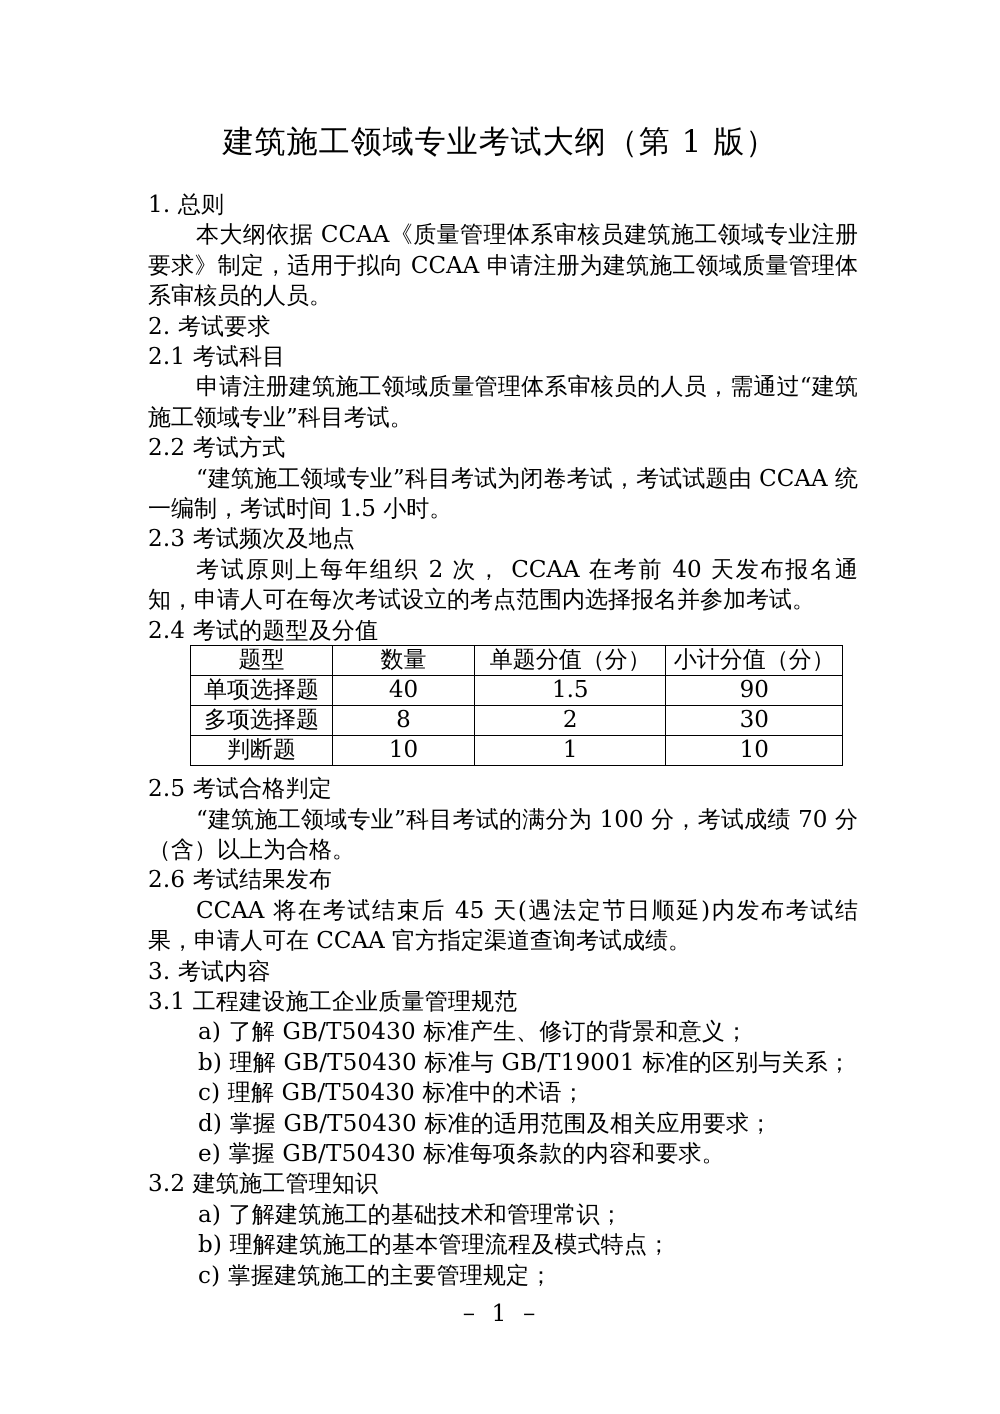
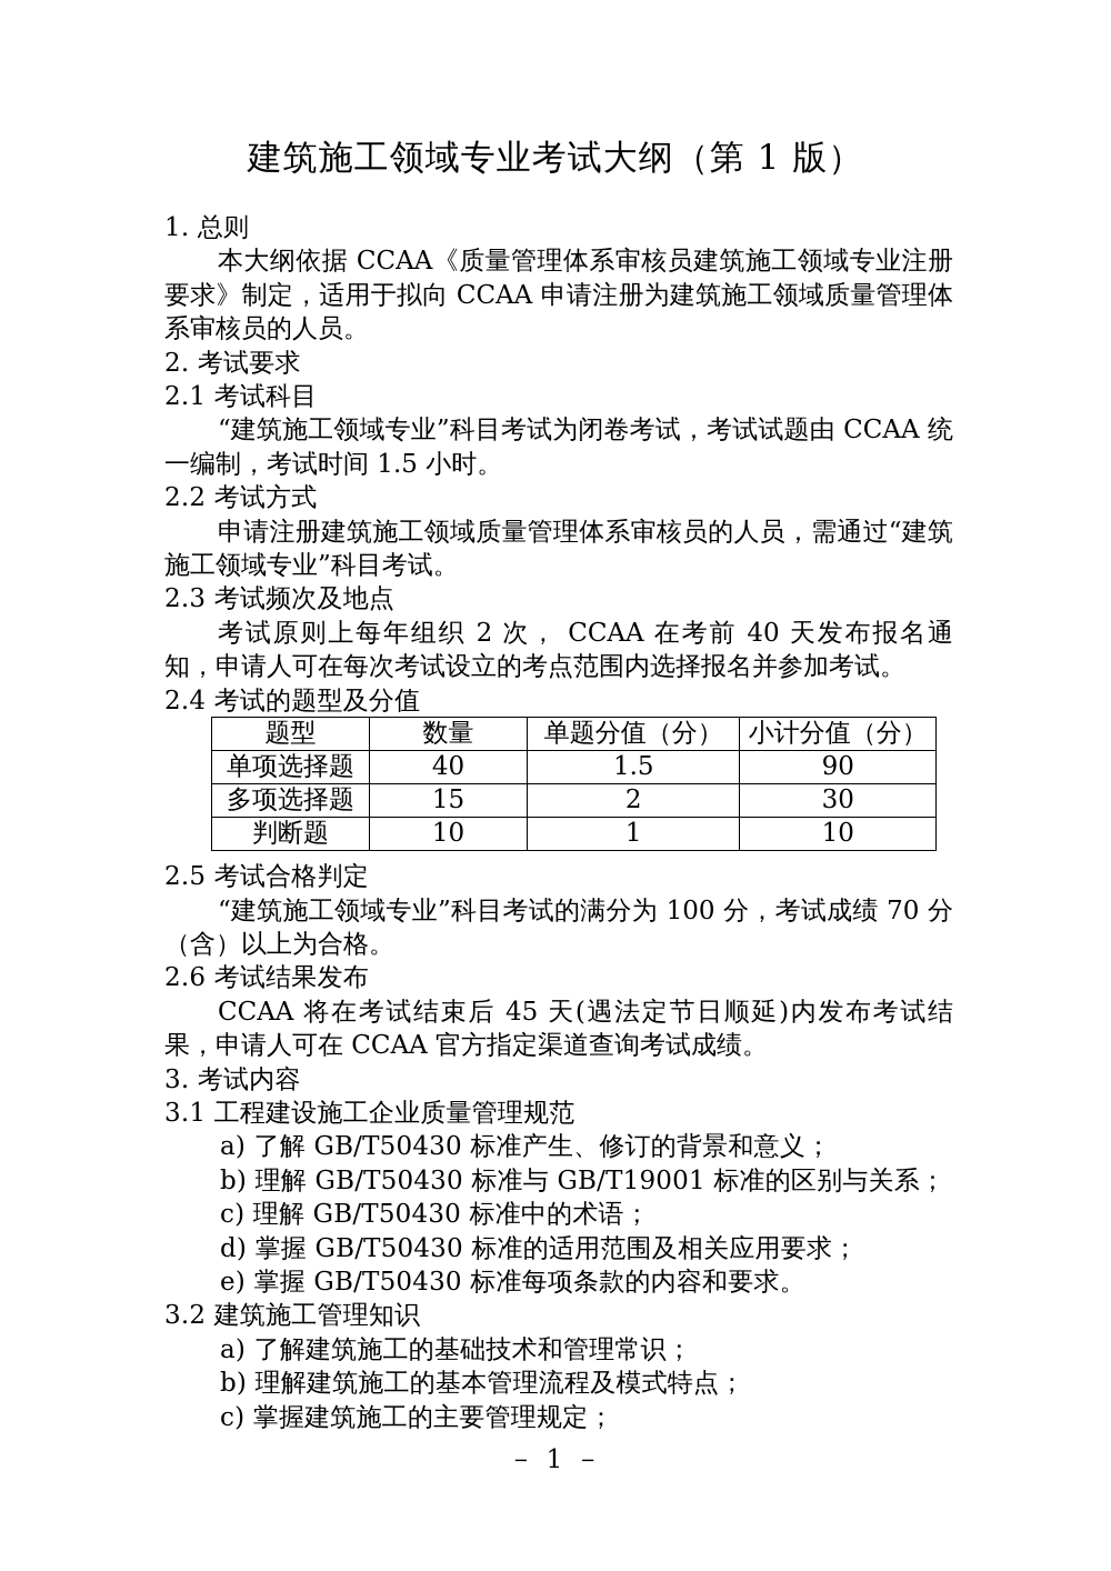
  建筑施工领域专业考试大纲（第 1 版）
  1. 总则
  本大纲依据 CCAA《质量管理体系审核员建筑施工领域专业注册要求》制定，适用于拟向 CCAA 申请注册为建筑施工领域质量管理体系审核员的人员。
  2. 考试要求
  2.1 考试科目
- 申请注册建筑施工领域质量管理体系审核员的人员，需通过“建筑施工领域专业”科目考试。
+ “建筑施工领域专业”科目考试为闭卷考试，考试试题由 CCAA 统一编制，考试时间 1.5 小时。
  2.2 考试方式
- “建筑施工领域专业”科目考试为闭卷考试，考试试题由 CCAA 统一编制，考试时间 1.5 小时。
+ 申请注册建筑施工领域质量管理体系审核员的人员，需通过“建筑施工领域专业”科目考试。
  2.3 考试频次及地点
  考试原则上每年组织 2 次， CCAA 在考前 40 天发布报名通知，申请人可在每次考试设立的考点范围内选择报名并参加考试。
  2.4 考试的题型及分值
  2.5 考试合格判定
  “建筑施工领域专业”科目考试的满分为 100 分，考试成绩 70 分（含）以上为合格。
  2.6 考试结果发布
  CCAA 将在考试结束后 45 天(遇法定节日顺延)内发布考试结果，申请人可在 CCAA 官方指定渠道查询考试成绩。
  3. 考试内容
  3.1 工程建设施工企业质量管理规范
  a) 了解 GB/T50430 标准产生、修订的背景和意义；
  b) 理解 GB/T50430 标准与 GB/T19001 标准的区别与关系；
  c) 理解 GB/T50430 标准中的术语；
  d) 掌握 GB/T50430 标准的适用范围及相关应用要求；
  e) 掌握 GB/T50430 标准每项条款的内容和要求。
  3.2 建筑施工管理知识
  a) 了解建筑施工的基础技术和管理常识；
  b) 理解建筑施工的基本管理流程及模式特点；
  c) 掌握建筑施工的主要管理规定；
  题型	数量	单题分值（分）	小计分值（分）
  单项选择题	40	1.5	90
- 多项选择题	8	2	30
+ 多项选择题	15	2	30
  判断题	10	1	10
  － 1 －
